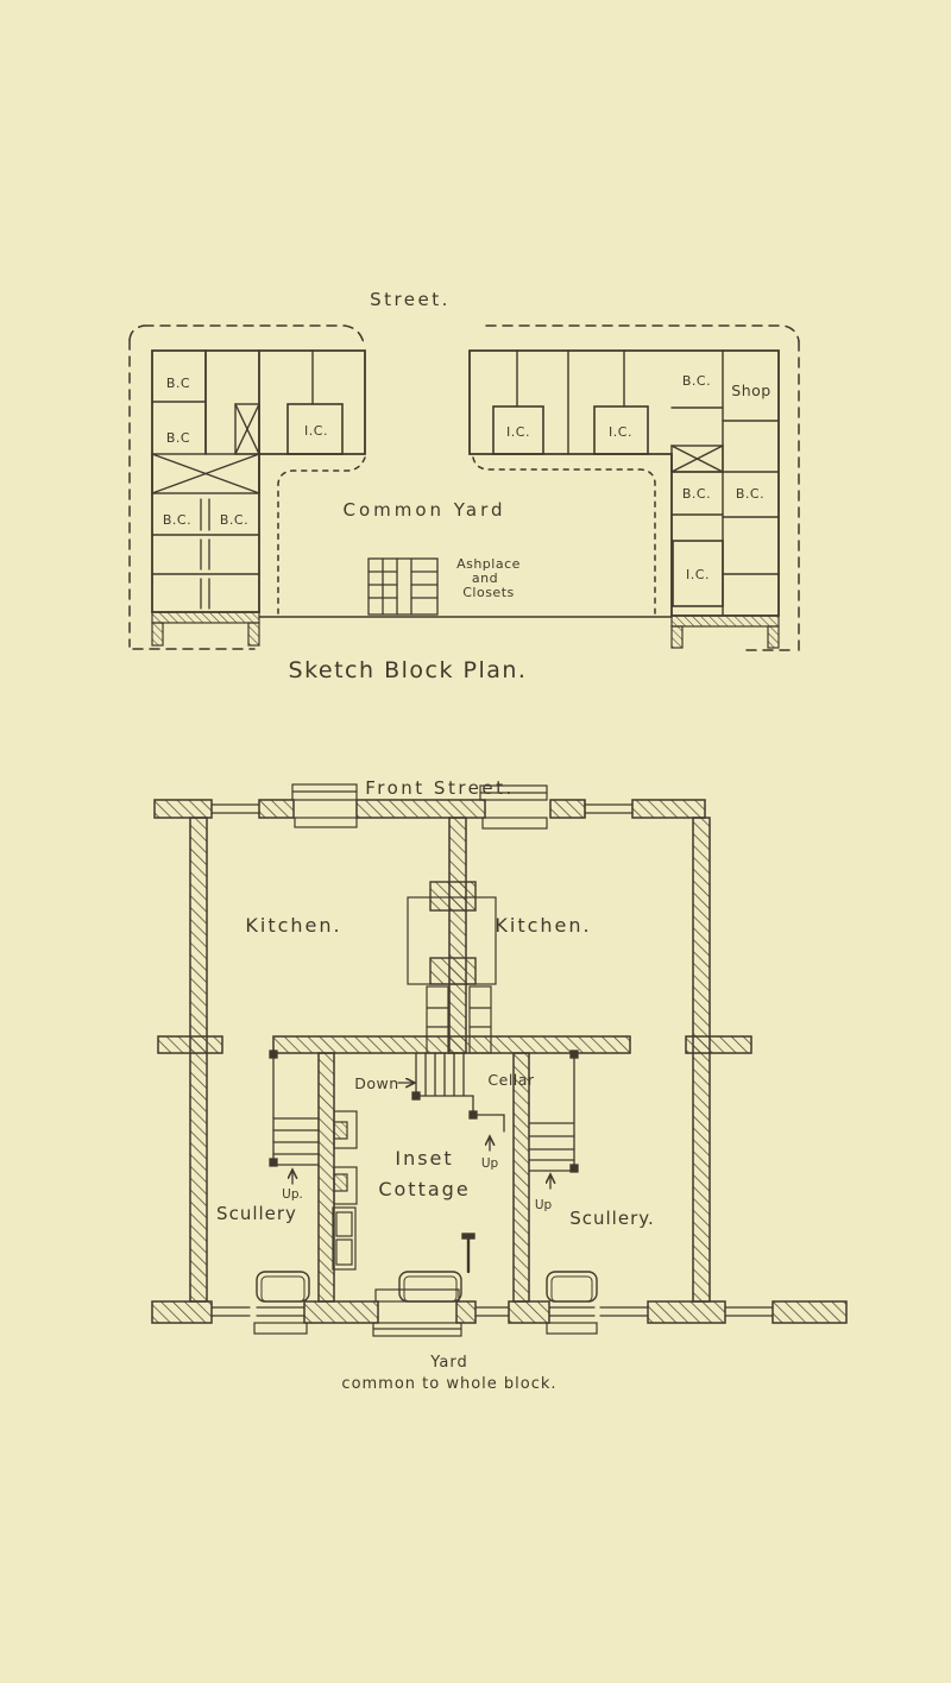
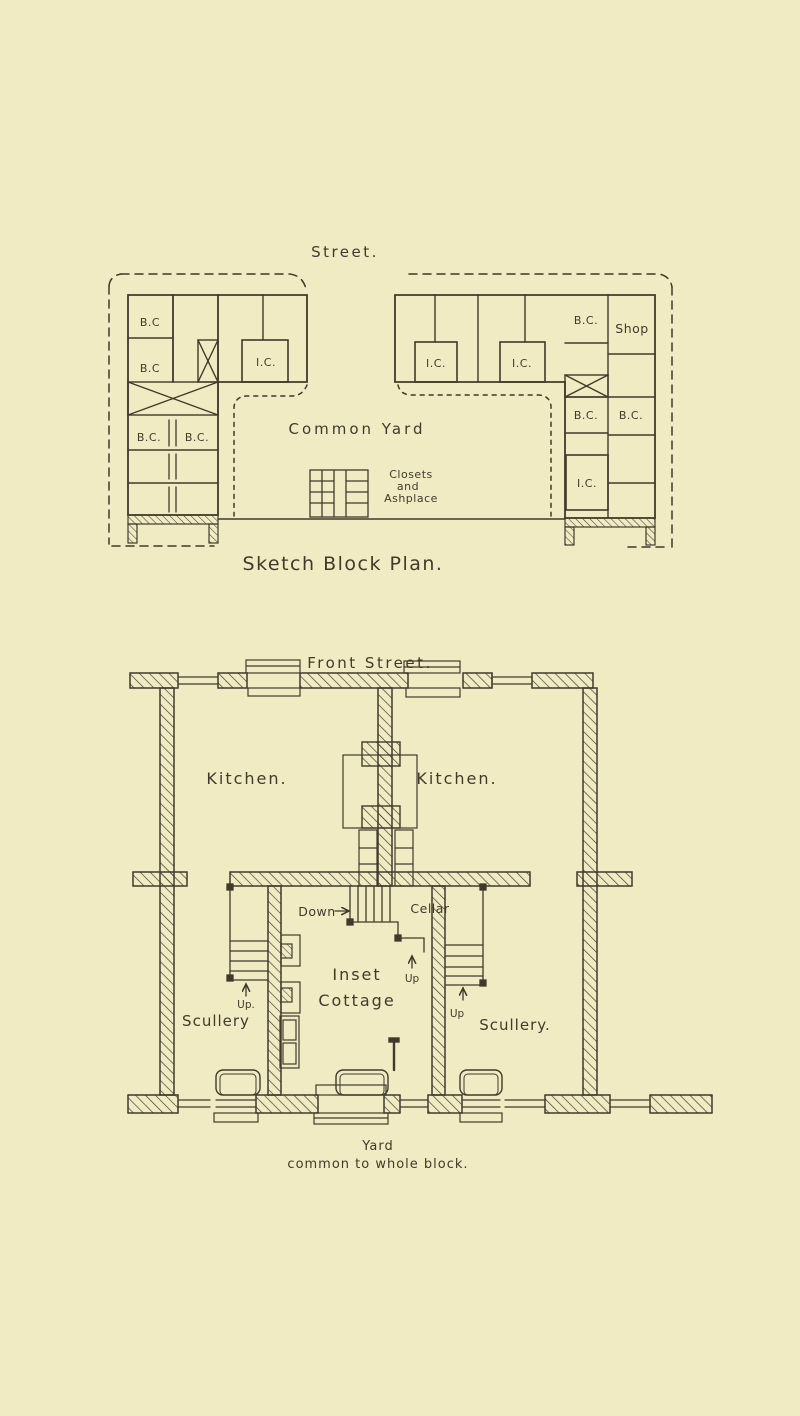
  Street.
  B.C
  B.C
  I.C.
  B.C.
  B.C.
  I.C.
  I.C.
  B.C.
  Shop
  B.C.
  B.C.
  I.C.
- Ashplace
+ Closets
  and
- Closets
+ Ashplace
  Common Yard
  Sketch Block Plan.
  Front Street.
  Kitchen.
  Kitchen.
  Up.
  Scullery
  Down
  Cellar
  Up
  Inset
  Cottage
  Up
  Scullery.
  Yard
  common to whole block.
